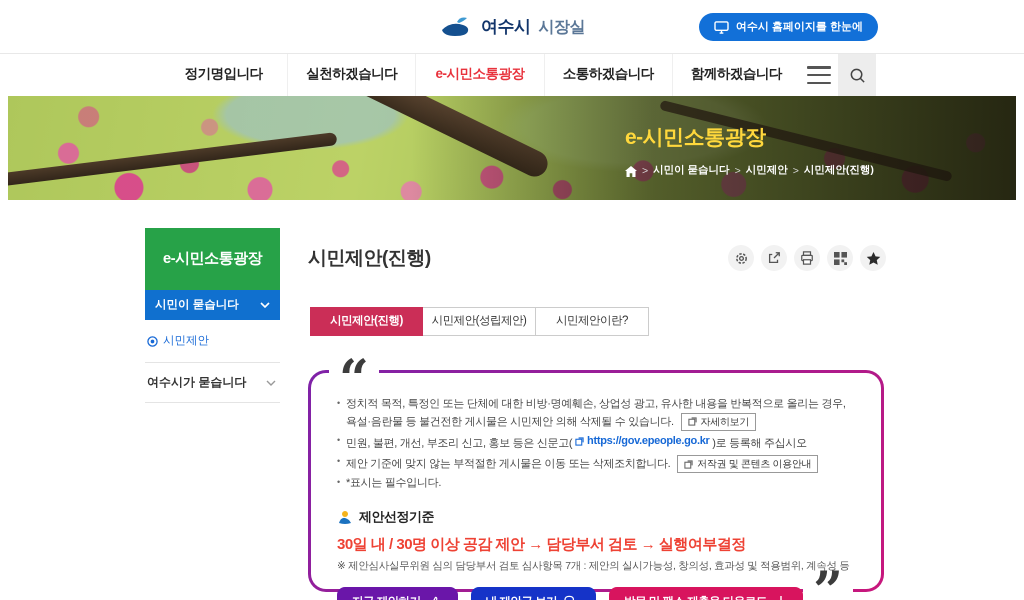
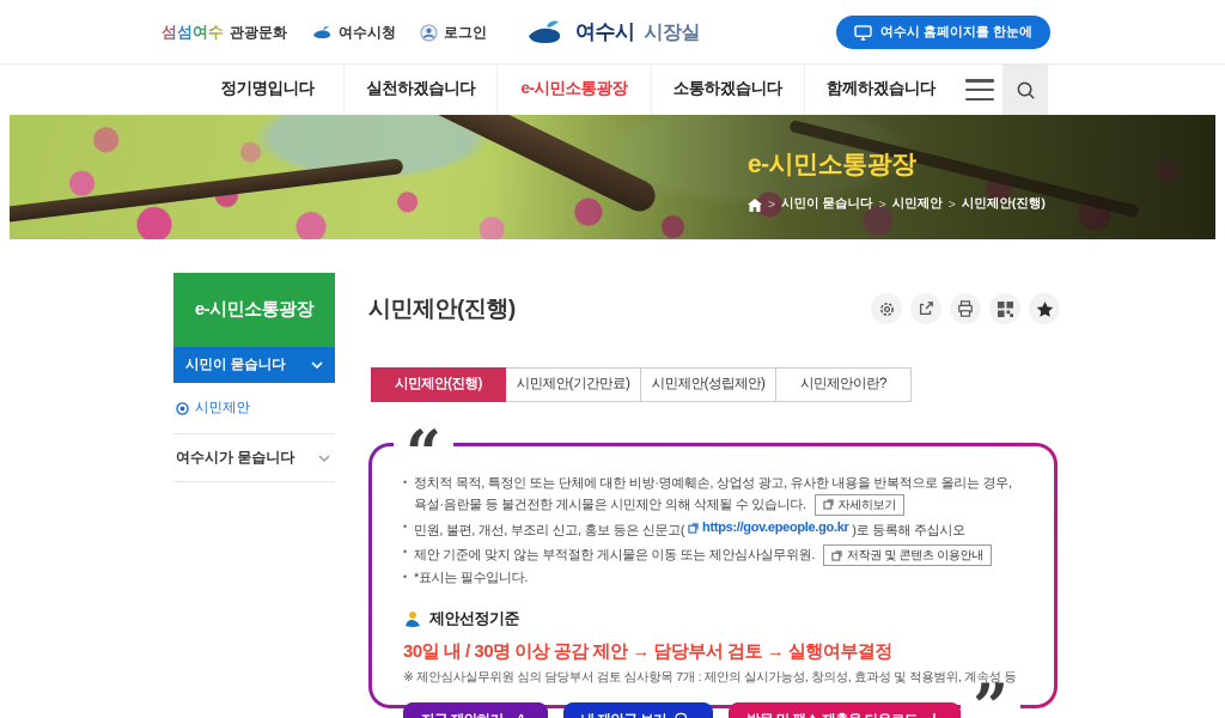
+ 섬섬여수
+ 관광문화
+ 여수시청
+ 로그인
  여수시
  시장실
  여수시 홈페이지를 한눈에
  정기명입니다
  실천하겠습니다
  e-시민소통광장
  소통하겠습니다
  함께하겠습니다
  e-시민소통광장
  >
  시민이 묻습니다
  >
  시민제안
  >
  시민제안(진행)
  e-시민소통광장
  시민이 묻습니다
  시민제안
  여수시가 묻습니다
  시민제안(진행)
  시민제안(진행)
+ 시민제안(기간만료)
  시민제안(성립제안)
  시민제안이란?
  “
  ”
  정치적 목적, 특정인 또는 단체에 대한 비방·명예훼손, 상업성 광고, 유사한 내용을 반복적으로 올리는 경우, 욕설·음란물 등 불건전한 게시물은 시민제안 의해 삭제될 수 있습니다.
  자세히보기
  민원, 불편, 개선, 부조리 신고, 홍보 등은 신문고(
  https://gov.epeople.go.kr
  )로 등록해 주십시오
- 제안 기준에 맞지 않는 부적절한 게시물은 이동 또는 삭제조치합니다.
+ 제안 기준에 맞지 않는 부적절한 게시물은 이동 또는 제안심사실무위원.
  저작권 및 콘텐츠 이용안내
  *표시는 필수입니다.
  제안선정기준
  30일 내 / 30명 이상 공감 제안 → 담당부서 검토 → 실행여부결정
  ※ 제안심사실무위원 심의 담당부서 검토 심사항목 7개 : 제안의 실시가능성, 창의성, 효과성 및 적용범위, 계속성 등
